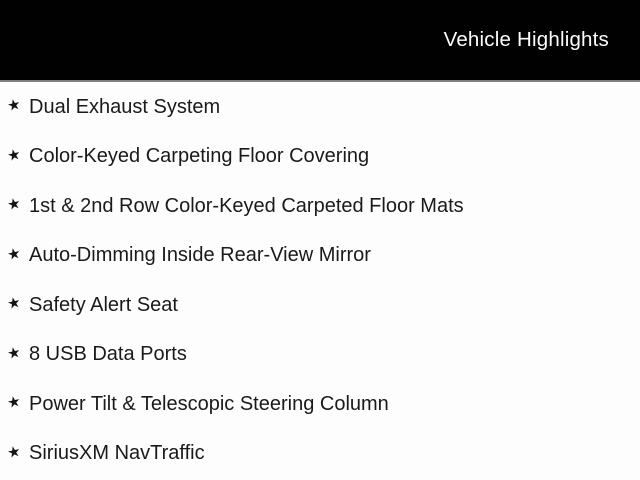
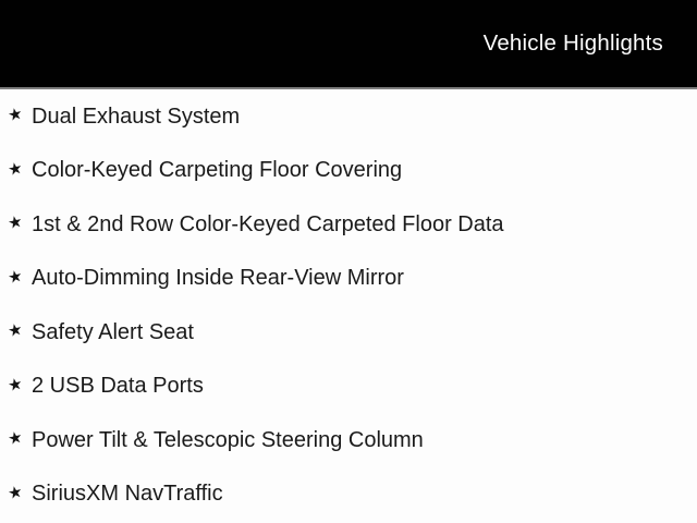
  Vehicle Highlights
  Dual Exhaust System
  Color-Keyed Carpeting Floor Covering
- 1st & 2nd Row Color-Keyed Carpeted Floor Mats
+ 1st & 2nd Row Color-Keyed Carpeted Floor Data
  Auto-Dimming Inside Rear-View Mirror
  Safety Alert Seat
- 8 USB Data Ports
+ 2 USB Data Ports
  Power Tilt & Telescopic Steering Column
  SiriusXM NavTraffic
